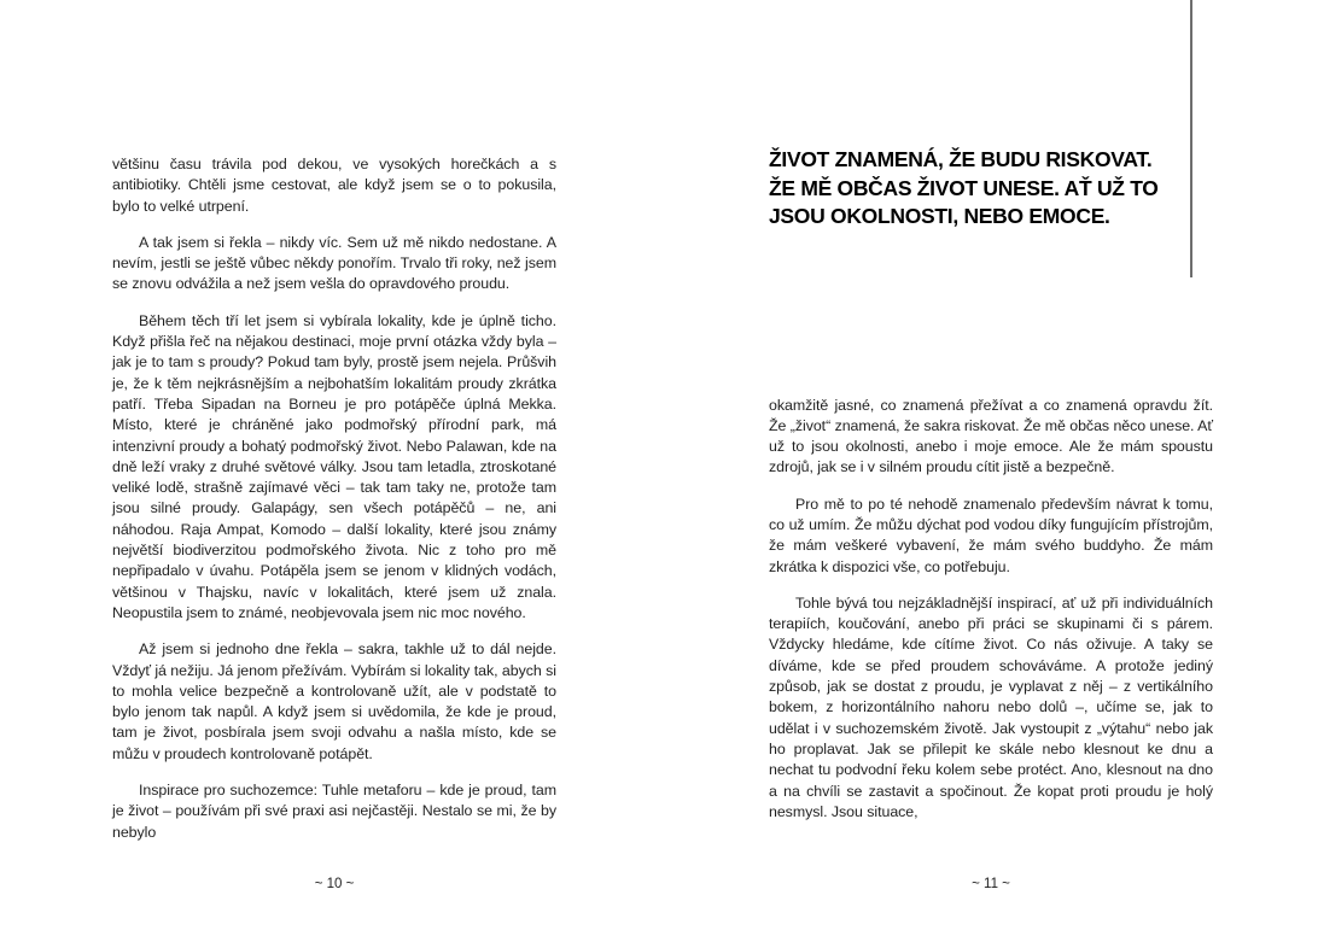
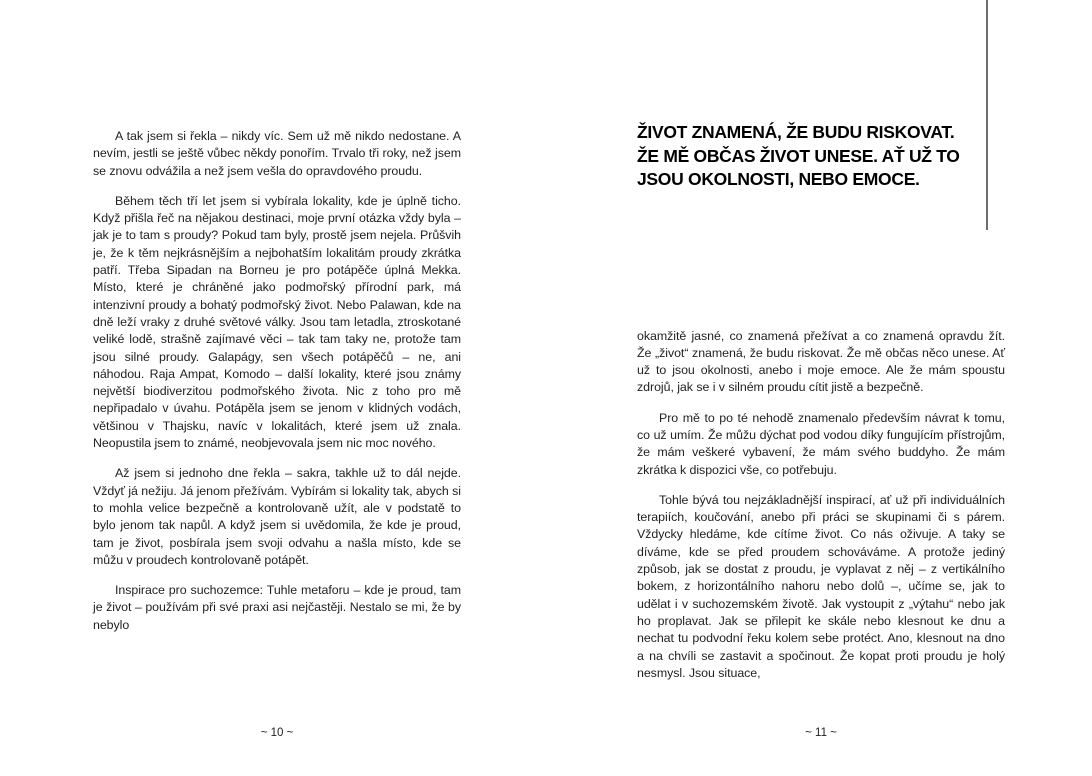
- většinu času trávila pod dekou, ve vysokých horečkách a s antibiotiky. Chtěli jsme cestovat, ale když jsem se o to pokusila, bylo to velké utrpení.
  A tak jsem si řekla – nikdy víc. Sem už mě nikdo nedostane. A nevím, jestli se ještě vůbec někdy ponořím. Trvalo tři roky, než jsem se znovu odvážila a než jsem vešla do opravdového proudu.
  Během těch tří let jsem si vybírala lokality, kde je úplně ticho. Když přišla řeč na nějakou destinaci, moje první otázka vždy byla – jak je to tam s proudy? Pokud tam byly, prostě jsem nejela. Průšvih je, že k těm nejkrásnějším a nejbohatším lokalitám proudy zkrátka patří. Třeba Sipadan na Borneu je pro potápěče úplná Mekka. Místo, které je chráněné jako podmořský přírodní park, má intenzivní proudy a bohatý podmořský život. Nebo Palawan, kde na dně leží vraky z druhé světové války. Jsou tam letadla, ztroskotané veliké lodě, strašně zajímavé věci – tak tam taky ne, protože tam jsou silné proudy. Galapágy, sen všech potápěčů – ne, ani náhodou. Raja Ampat, Komodo – další lokality, které jsou známy největší biodiverzitou podmořského života. Nic z toho pro mě nepřipadalo v úvahu. Potápěla jsem se jenom v klidných vodách, většinou v Thajsku, navíc v lokalitách, které jsem už znala. Neopustila jsem to známé, neobjevovala jsem nic moc nového.
  Až jsem si jednoho dne řekla – sakra, takhle už to dál nejde. Vždyť já nežiju. Já jenom přežívám. Vybírám si lokality tak, abych si to mohla velice bezpečně a kontrolovaně užít, ale v podstatě to bylo jenom tak napůl. A když jsem si uvědomila, že kde je proud, tam je život, posbírala jsem svoji odvahu a našla místo, kde se můžu v proudech kontrolovaně potápět.
  Inspirace pro suchozemce: Tuhle metaforu – kde je proud, tam je život – používám při své praxi asi nejčastěji. Nestalo se mi, že by nebylo
  ŽIVOT ZNAMENÁ, ŽE BUDU RISKOVAT.
  ŽE MĚ OBČAS ŽIVOT UNESE. AŤ UŽ TO
  JSOU OKOLNOSTI, NEBO EMOCE.
- okamžitě jasné, co znamená přežívat a co znamená opravdu žít. Že „život“ znamená, že sakra riskovat. Že mě občas něco unese. Ať už to jsou okolnosti, anebo i moje emoce. Ale že mám spoustu zdrojů, jak se i v silném proudu cítit jistě a bezpečně.
+ okamžitě jasné, co znamená přežívat a co znamená opravdu žít. Že „život“ znamená, že budu riskovat. Že mě občas něco unese. Ať už to jsou okolnosti, anebo i moje emoce. Ale že mám spoustu zdrojů, jak se i v silném proudu cítit jistě a bezpečně.
  Pro mě to po té nehodě znamenalo především návrat k tomu, co už umím. Že můžu dýchat pod vodou díky fungujícím přístrojům, že mám veškeré vybavení, že mám svého buddyho. Že mám zkrátka k dispozici vše, co potřebuju.
  Tohle bývá tou nejzákladnější inspirací, ať už při individuálních terapiích, koučování, anebo při práci se skupinami či s párem. Vždycky hledáme, kde cítíme život. Co nás oživuje. A taky se díváme, kde se před proudem schováváme. A protože jediný způsob, jak se dostat z proudu, je vyplavat z něj – z vertikálního bokem, z horizontálního nahoru nebo dolů –, učíme se, jak to udělat i v suchozemském životě. Jak vystoupit z „výtahu“ nebo jak ho proplavat. Jak se přilepit ke skále nebo klesnout ke dnu a nechat tu podvodní řeku kolem sebe protéct. Ano, klesnout na dno a na chvíli se zastavit a spočinout. Že kopat proti proudu je holý nesmysl. Jsou situace,
  ~ 10 ~
  ~ 11 ~
